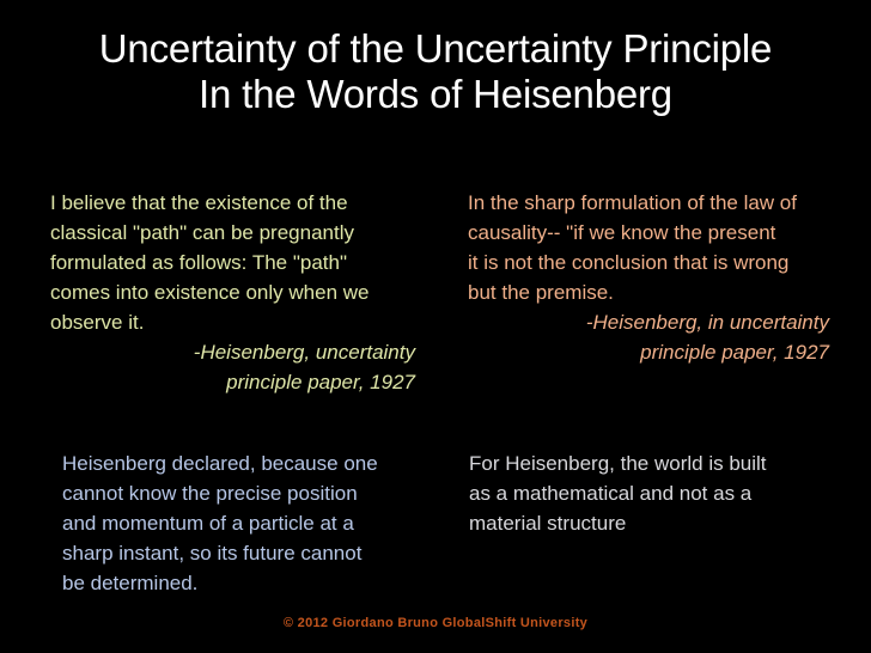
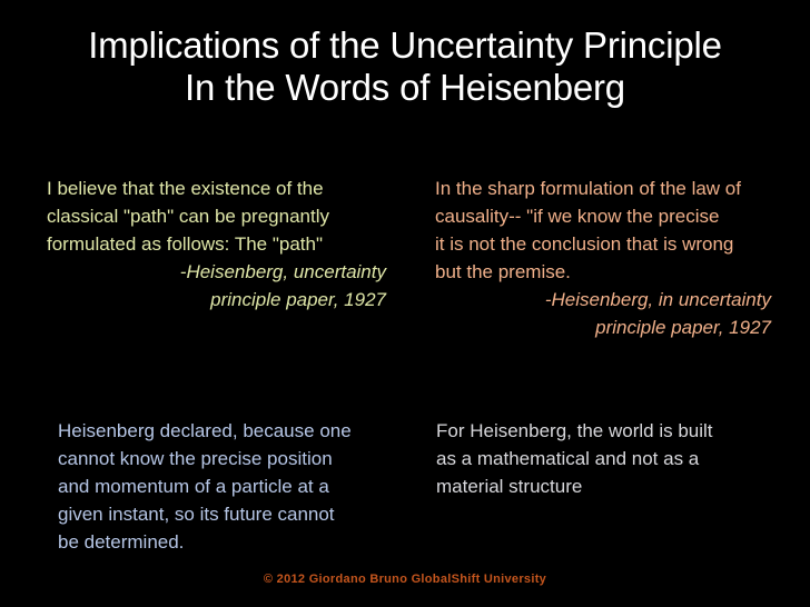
- Uncertainty of the Uncertainty Principle
+ Implications of the Uncertainty Principle
  In the Words of Heisenberg
  I believe that the existence of the
  classical "path" can be pregnantly
  formulated as follows: The "path"
- comes into existence only when we
- observe it.
  -Heisenberg, uncertainty
  principle paper, 1927
  In the sharp formulation of the law of
- causality-- "if we know the present
+ causality-- "if we know the precise
  it is not the conclusion that is wrong
  but the premise.
  -Heisenberg, in uncertainty
  principle paper, 1927
  Heisenberg declared, because one
  cannot know the precise position
  and momentum of a particle at a
- sharp instant, so its future cannot
+ given instant, so its future cannot
  be determined.
  For Heisenberg, the world is built
  as a mathematical and not as a
  material structure
  © 2012 Giordano Bruno GlobalShift University
